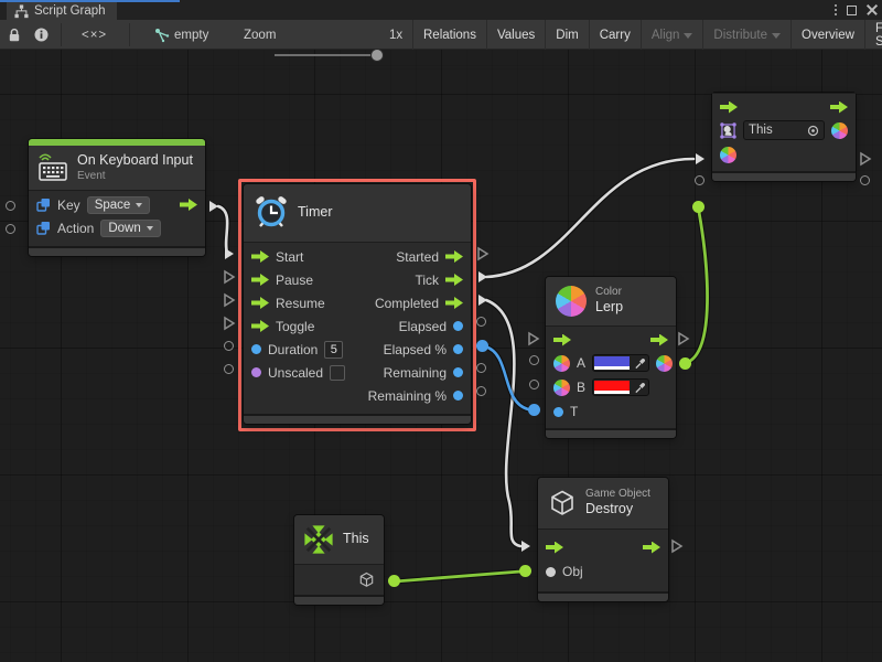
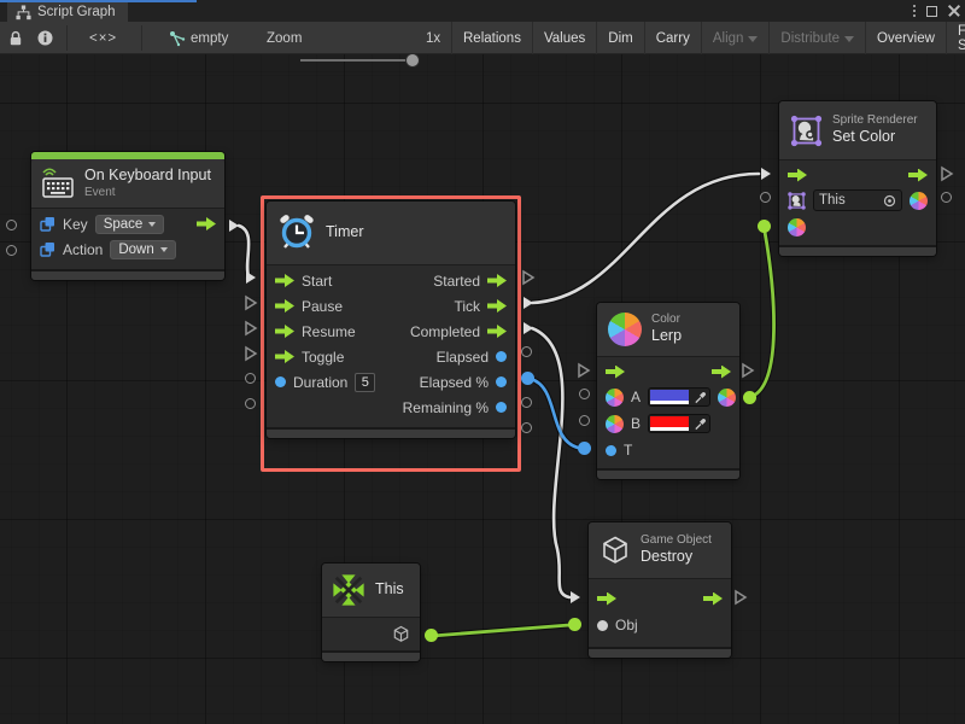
  Script Graph
  <×>
  empty
  Zoom
  1x
  Relations
  Values
  Dim
  Carry
  Align
  Distribute
  Overview
  On Keyboard Input
  Event
  Key
  Space
  Action
  Down
  Timer
  Start
  Started
  Pause
  Tick
  Resume
  Completed
  Toggle
  Elapsed
  Duration
  5
  Elapsed %
- Unscaled
- Remaining
  Remaining %
  Color
  Lerp
  A
  B
  T
+ Sprite Renderer
+ Set Color
  This
  Game Object
  Destroy
  Obj
  This
